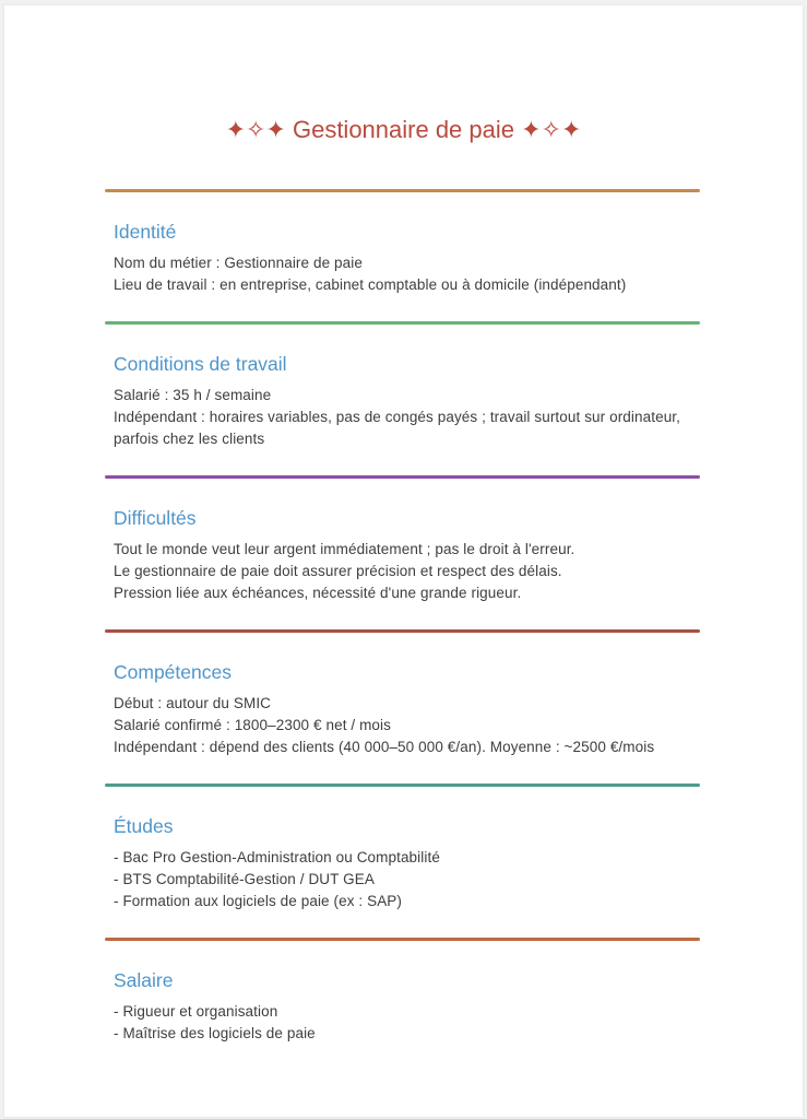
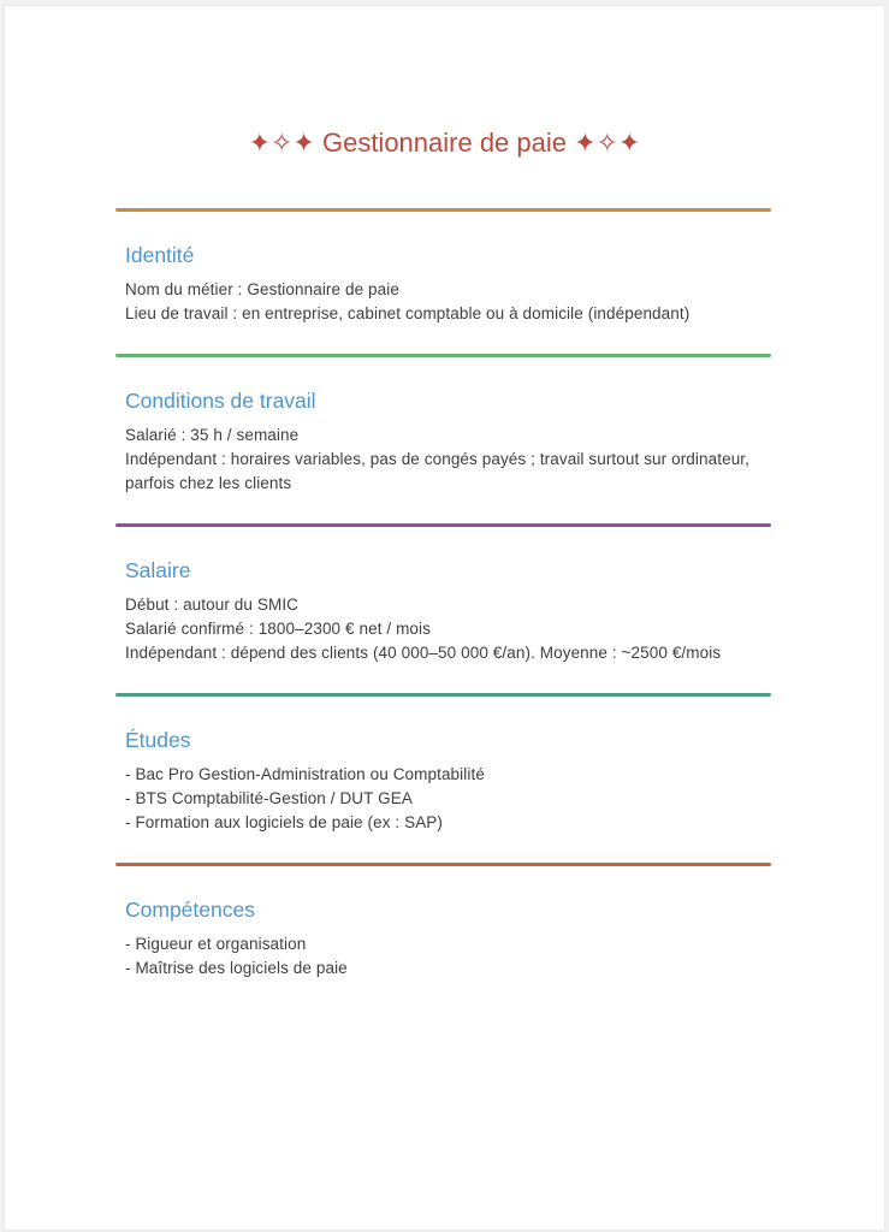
  ✦✧✦ Gestionnaire de paie ✦✧✦
  Identité
  Nom du métier : Gestionnaire de paie
  Lieu de travail : en entreprise, cabinet comptable ou à domicile (indépendant)
  Conditions de travail
  Salarié : 35 h / semaine
  Indépendant : horaires variables, pas de congés payés ; travail surtout sur ordinateur,
  parfois chez les clients
- Difficultés
- Tout le monde veut leur argent immédiatement ; pas le droit à l'erreur.
- Le gestionnaire de paie doit assurer précision et respect des délais.
- Pression liée aux échéances, nécessité d'une grande rigueur.
- Compétences
+ Salaire
  Début : autour du SMIC
  Salarié confirmé : 1800–2300 € net / mois
  Indépendant : dépend des clients (40 000–50 000 €/an). Moyenne : ~2500 €/mois
  Études
  - Bac Pro Gestion-Administration ou Comptabilité
  - BTS Comptabilité-Gestion / DUT GEA
  - Formation aux logiciels de paie (ex : SAP)
- Salaire
+ Compétences
  - Rigueur et organisation
  - Maîtrise des logiciels de paie
